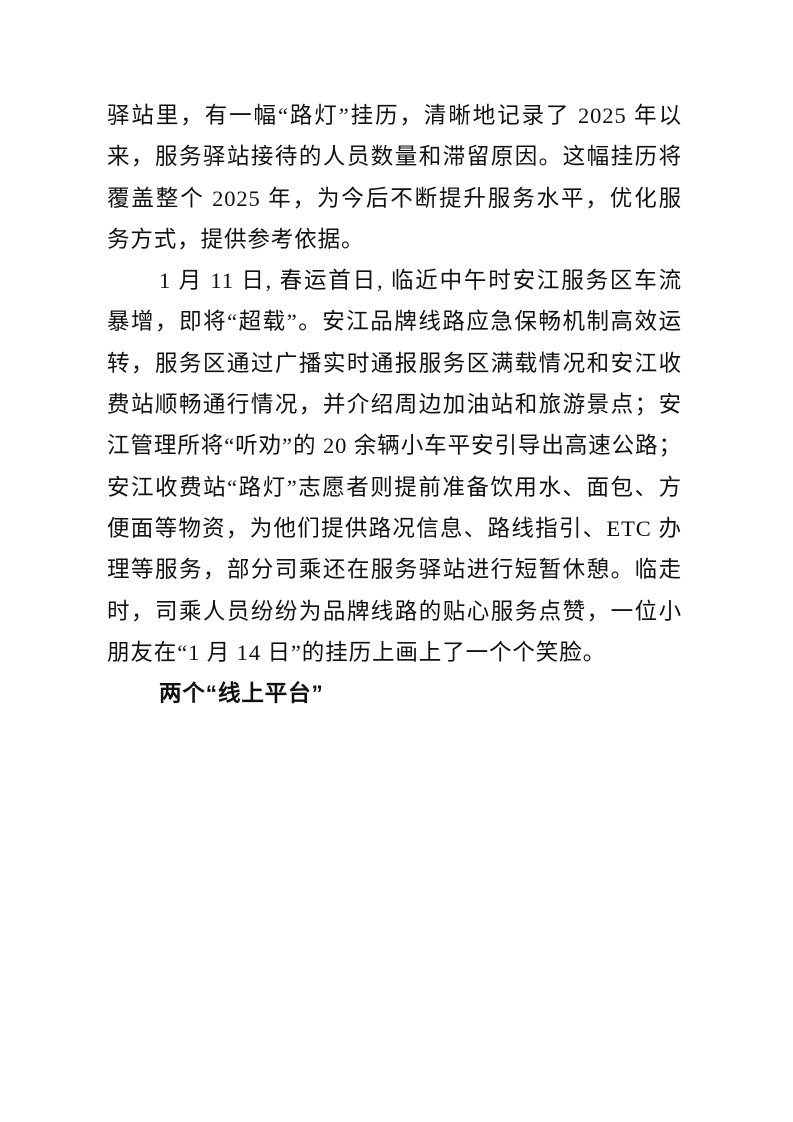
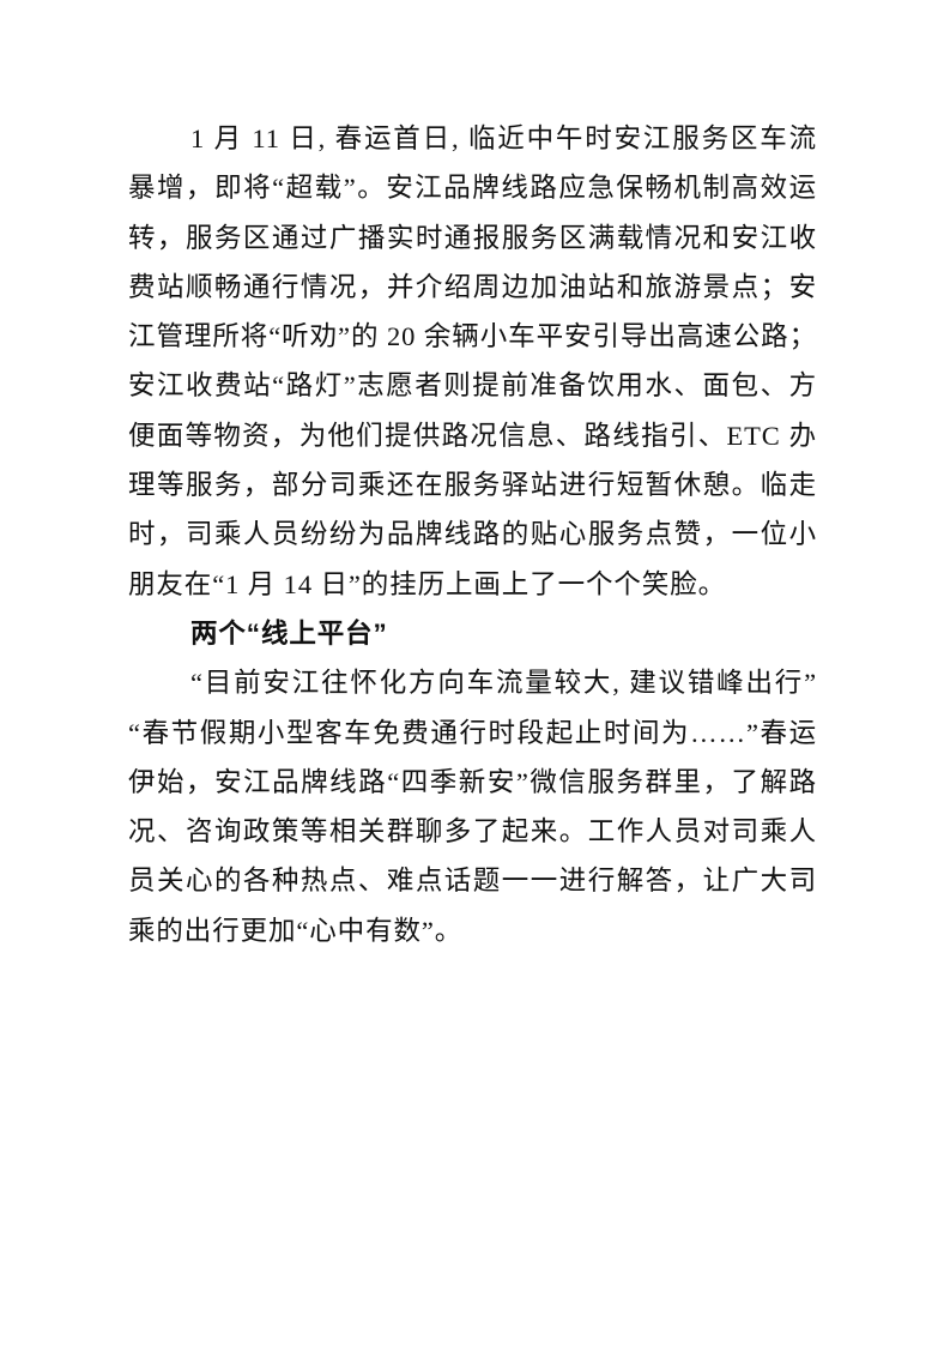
- 驿站里，有一幅“路灯”挂历，清晰地记录了 2025 年以来，服务驿站接待的人员数量和滞留原因。这幅挂历将覆盖整个 2025 年，为今后不断提升服务水平，优化服务方式，提供参考依据。
  1 月 11 日, 春运首日, 临近中午时安江服务区车流暴增，即将“超载”。安江品牌线路应急保畅机制高效运转，服务区通过广播实时通报服务区满载情况和安江收费站顺畅通行情况，并介绍周边加油站和旅游景点；安江管理所将“听劝”的 20 余辆小车平安引导出高速公路；安江收费站“路灯”志愿者则提前准备饮用水、面包、方便面等物资，为他们提供路况信息、路线指引、ETC 办理等服务，部分司乘还在服务驿站进行短暂休憩。临走时，司乘人员纷纷为品牌线路的贴心服务点赞，一位小朋友在“1 月 14 日”的挂历上画上了一个个笑脸。
  两个“线上平台”
+ “目前安江往怀化方向车流量较大, 建议错峰出行”“春节假期小型客车免费通行时段起止时间为……”春运伊始，安江品牌线路“四季新安”微信服务群里，了解路况、咨询政策等相关群聊多了起来。工作人员对司乘人员关心的各种热点、难点话题一一进行解答，让广大司乘的出行更加“心中有数”。
